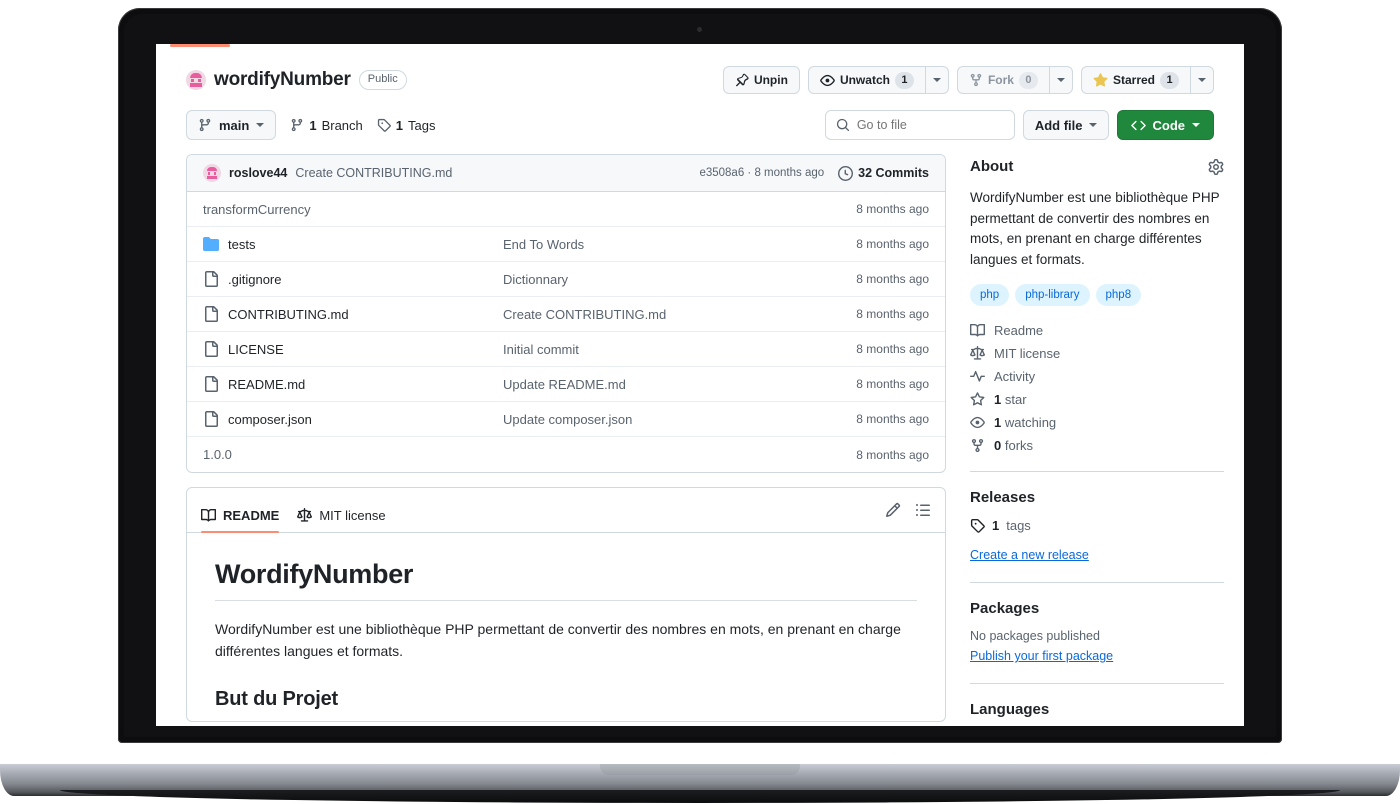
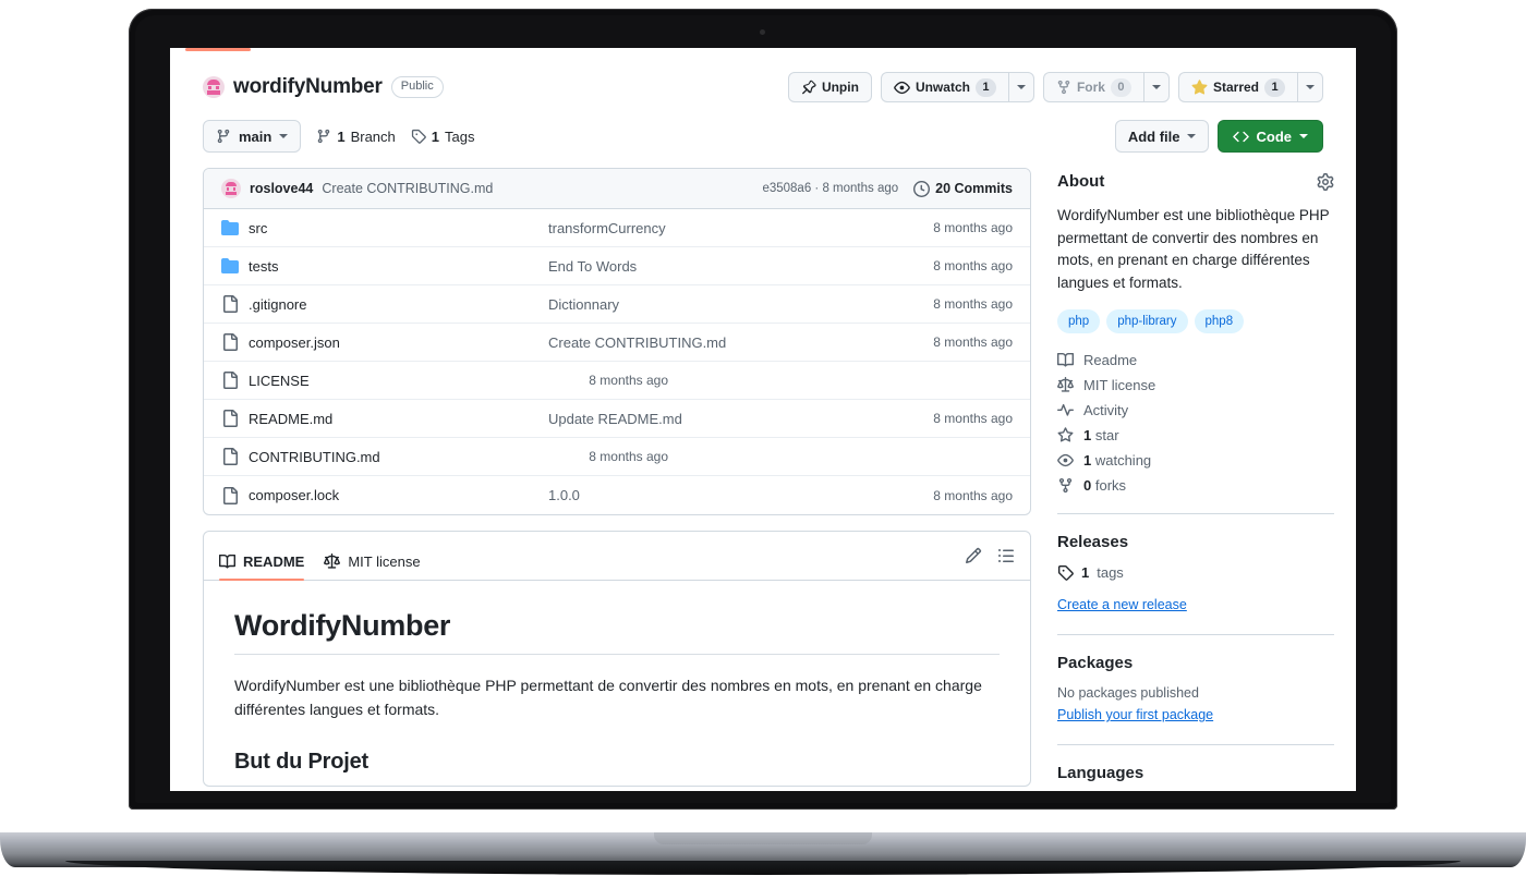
  wordifyNumber
  Public
  Unpin
  Unwatch
  1
  Fork
  0
  Starred
  1
  main
  1
  Branch
  1
  Tags
- Go to file
  Add file
  Code
  roslove44
  Create CONTRIBUTING.md
  e3508a6 · 8 months ago
- 32 Commits
+ 20 Commits
+ src
  transformCurrency
  8 months ago
  tests
  End To Words
  8 months ago
  .gitignore
  Dictionnary
  8 months ago
- CONTRIBUTING.md
+ composer.json
  Create CONTRIBUTING.md
  8 months ago
  LICENSE
- Initial commit
  8 months ago
  README.md
  Update README.md
  8 months ago
- composer.json
+ CONTRIBUTING.md
- Update composer.json
  8 months ago
+ composer.lock
  1.0.0
  8 months ago
  README
  MIT license
  WordifyNumber
  WordifyNumber est une bibliothèque PHP permettant de convertir des nombres en mots, en prenant en charge différentes langues et formats.
  But du Projet
  About
  WordifyNumber est une bibliothèque PHP permettant de convertir des nombres en mots, en prenant en charge différentes langues et formats.
  php
  php-library
  php8
  Readme
  MIT license
  Activity
  1 star
  1 watching
  0 forks
  Releases
  1
  tags
  Create a new release
  Packages
  No packages published
  Publish your first package
  Languages
